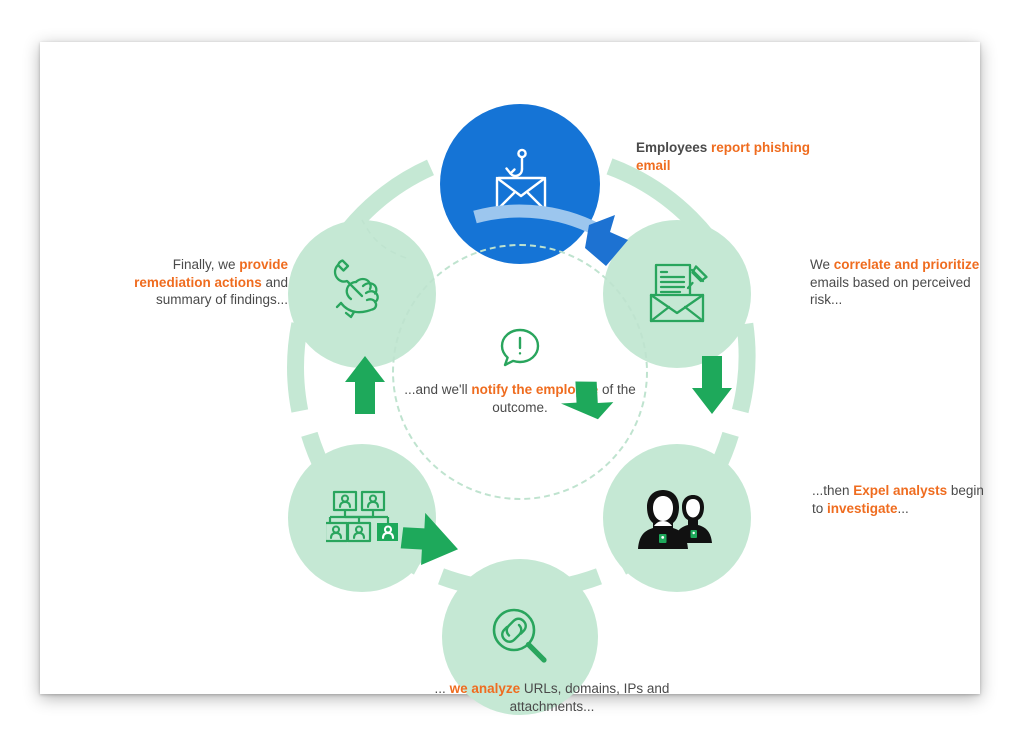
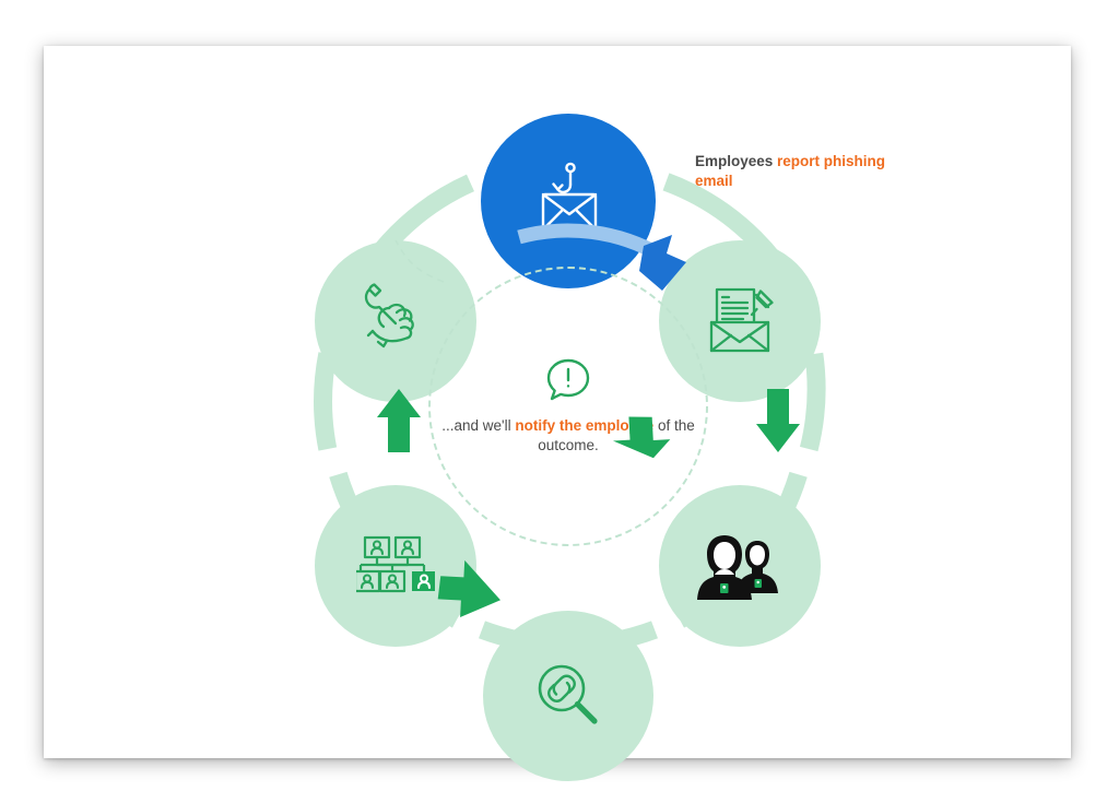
  ...and we'll notify the emplo of the outcome.
  Employees report phishing email
- We correlate and prioritize emails based on perceived risk...
- ...then Expel analysts begin to investigate...
- ... we analyze URLs, domains, IPs and attachments...
- Finally, we provide remediation actions and summary of findings...
